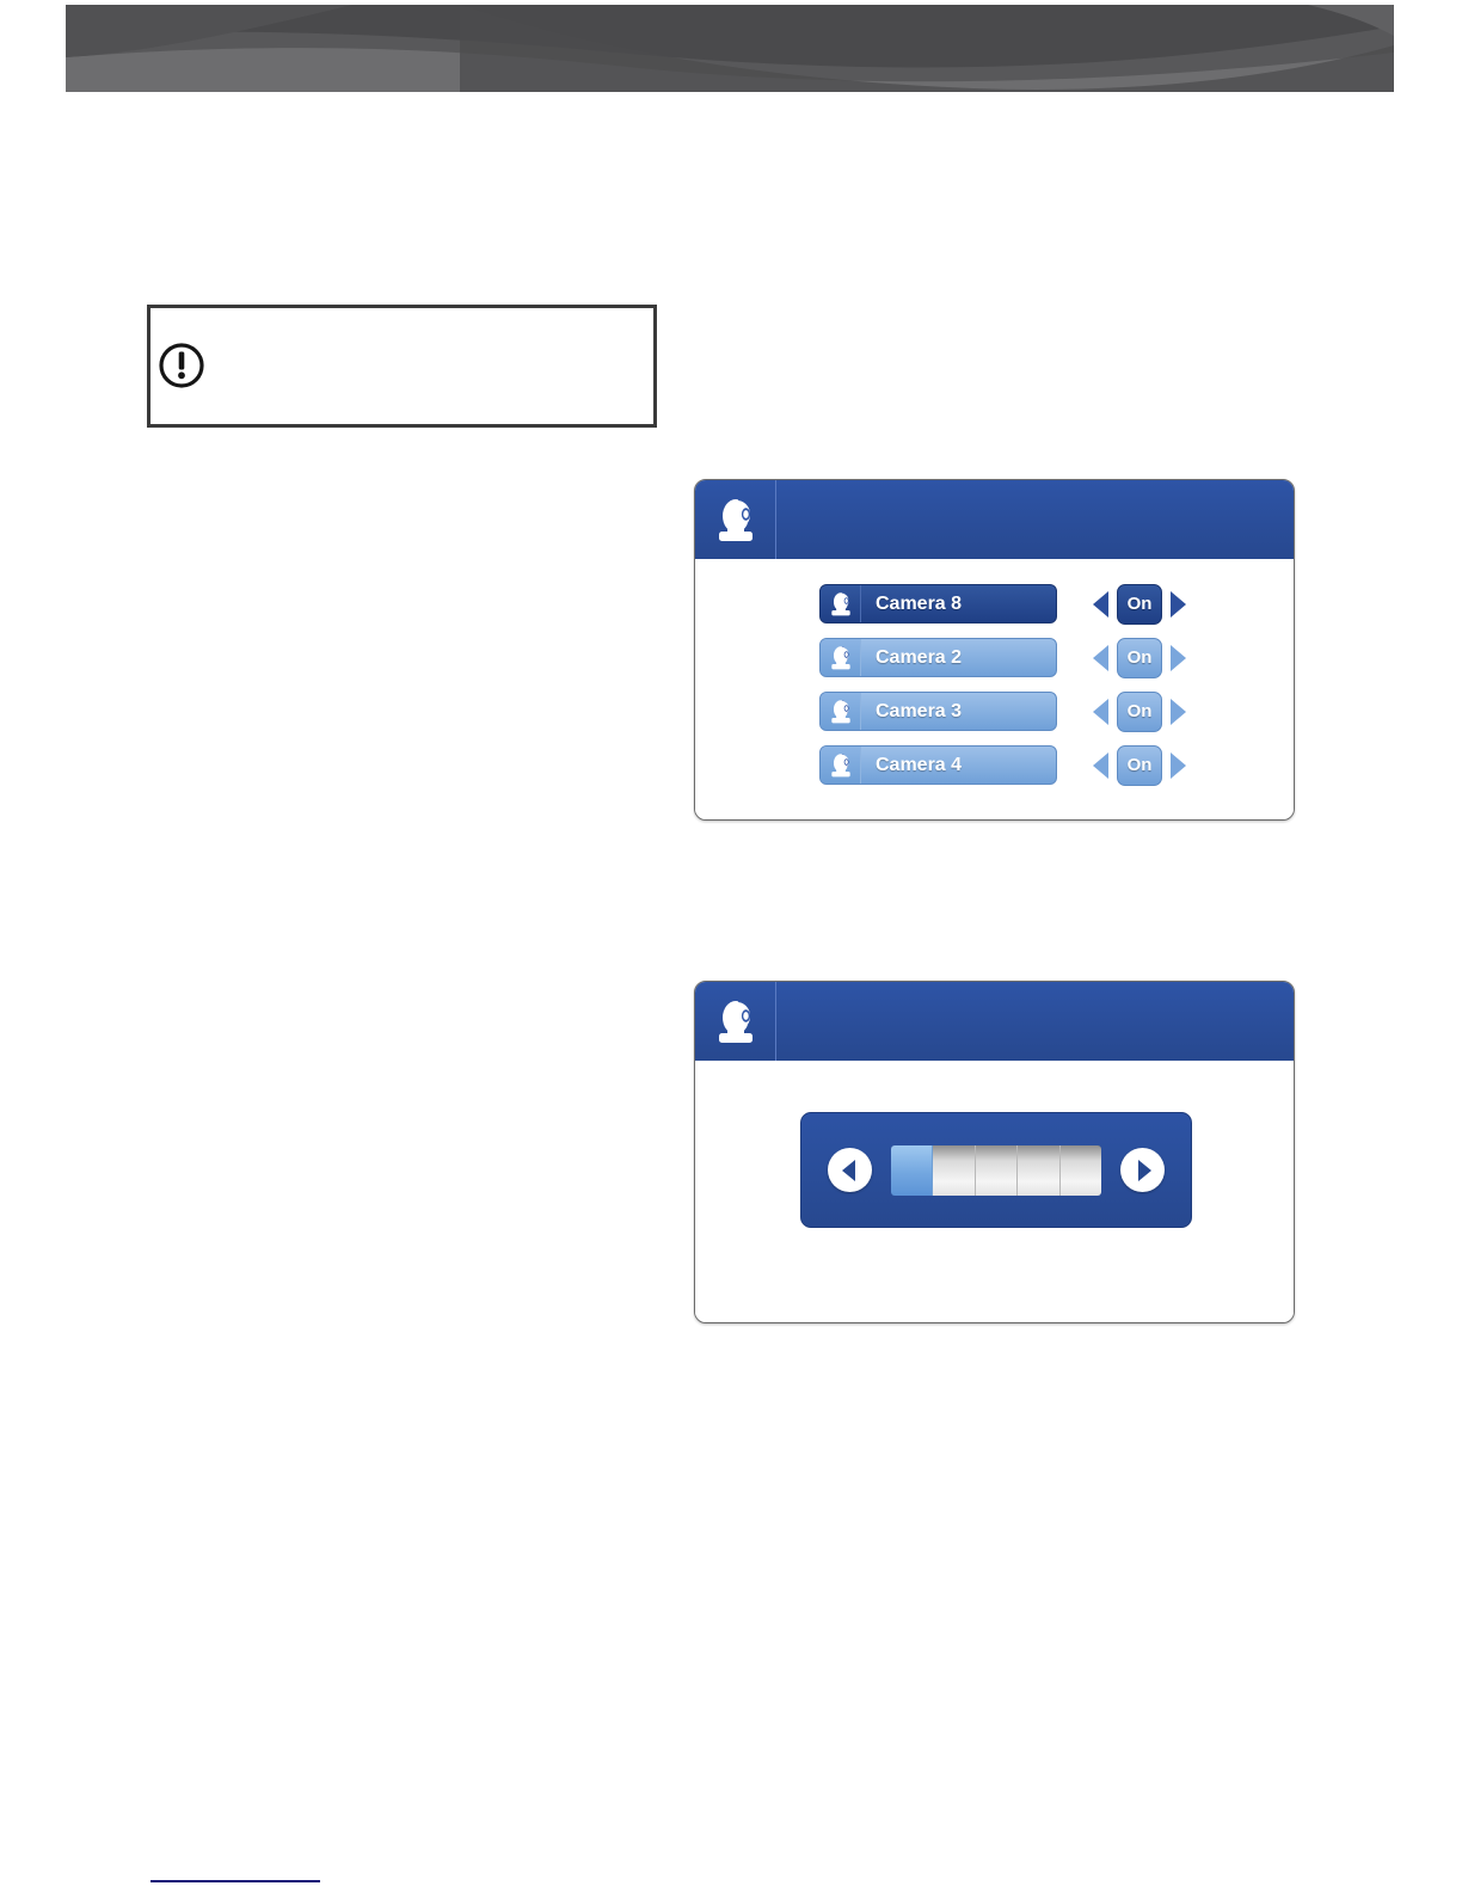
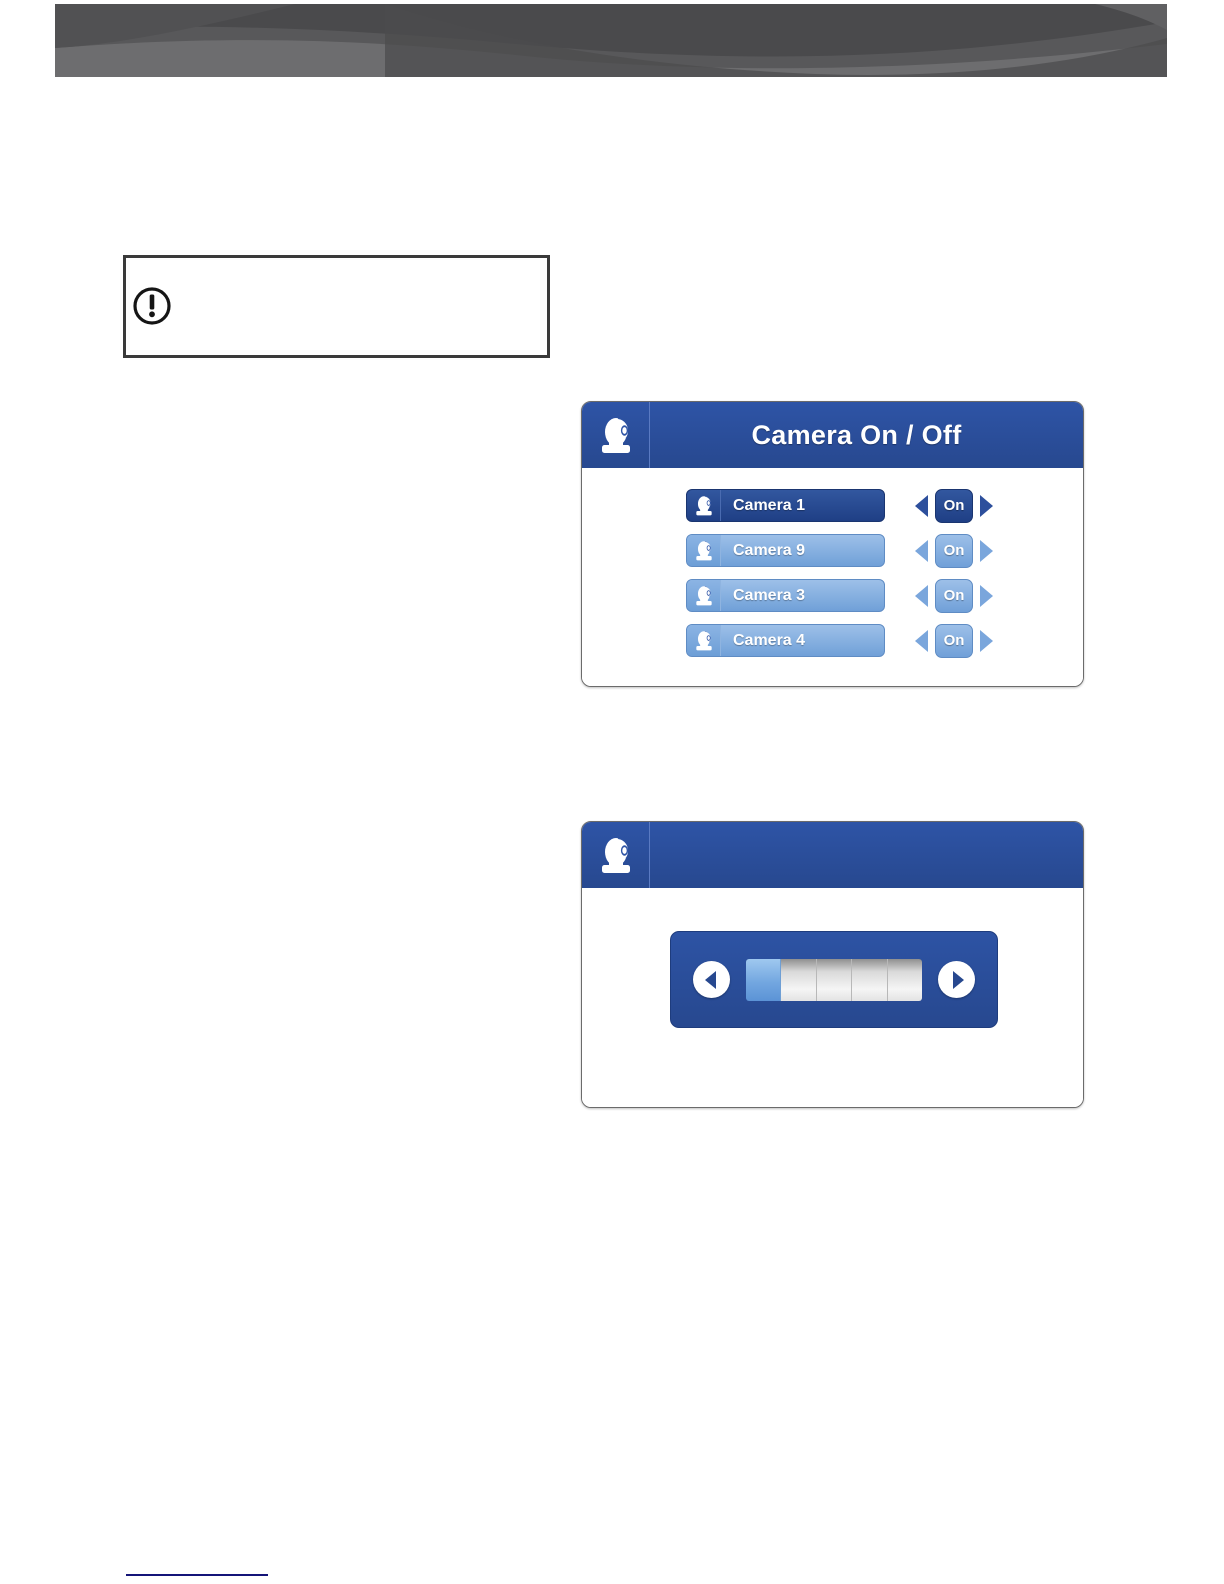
+ Camera On / Off
- Camera 8
+ Camera 1
  On
- Camera 2
+ Camera 9
  On
  Camera 3
  On
  Camera 4
  On
